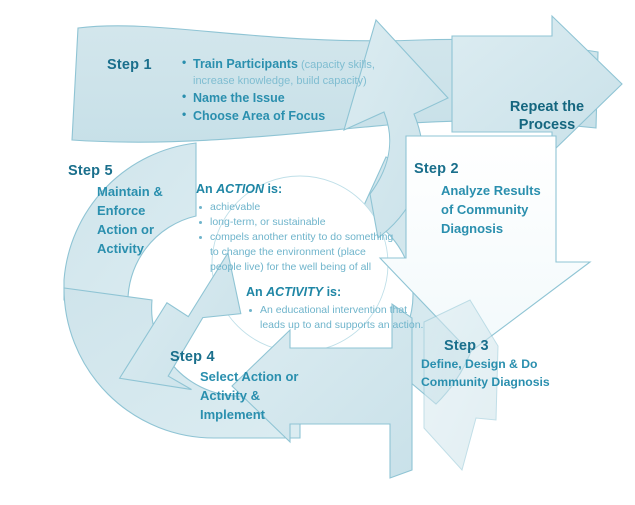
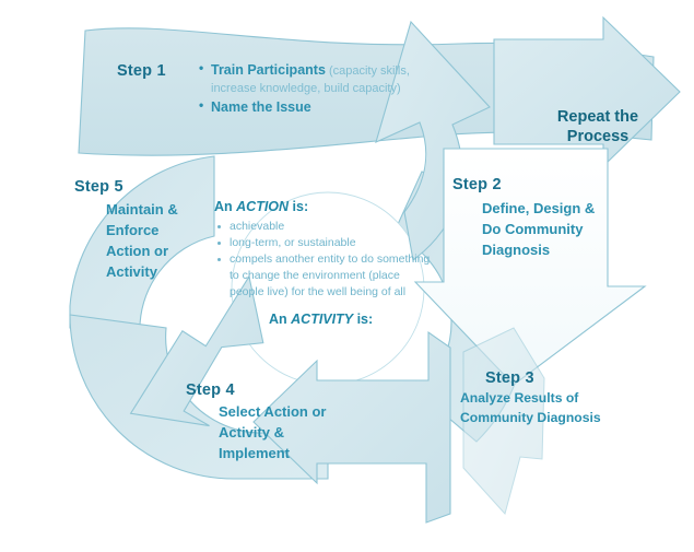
  Step 1
  Train Participants (capacity skills, increase knowledge, build capacity)
  Name the Issue
- Choose Area of Focus
  Repeat the
  Process
  Step 5
  Maintain & Enforce Action or Activity
  Step 2
- Analyze Results of Community Diagnosis
+ Define, Design & Do Community Diagnosis
  Step 3
- Define, Design & Do Community Diagnosis
+ Analyze Results of Community Diagnosis
  Step 4
  Select Action or Activity & Implement
  An ACTION is:
  achievable
  long-term, or sustainable
  compels another entity to do something to change the environment (place people live) for the well being of all
  An ACTIVITY is:
- An educational intervention that leads up to and supports an action.
